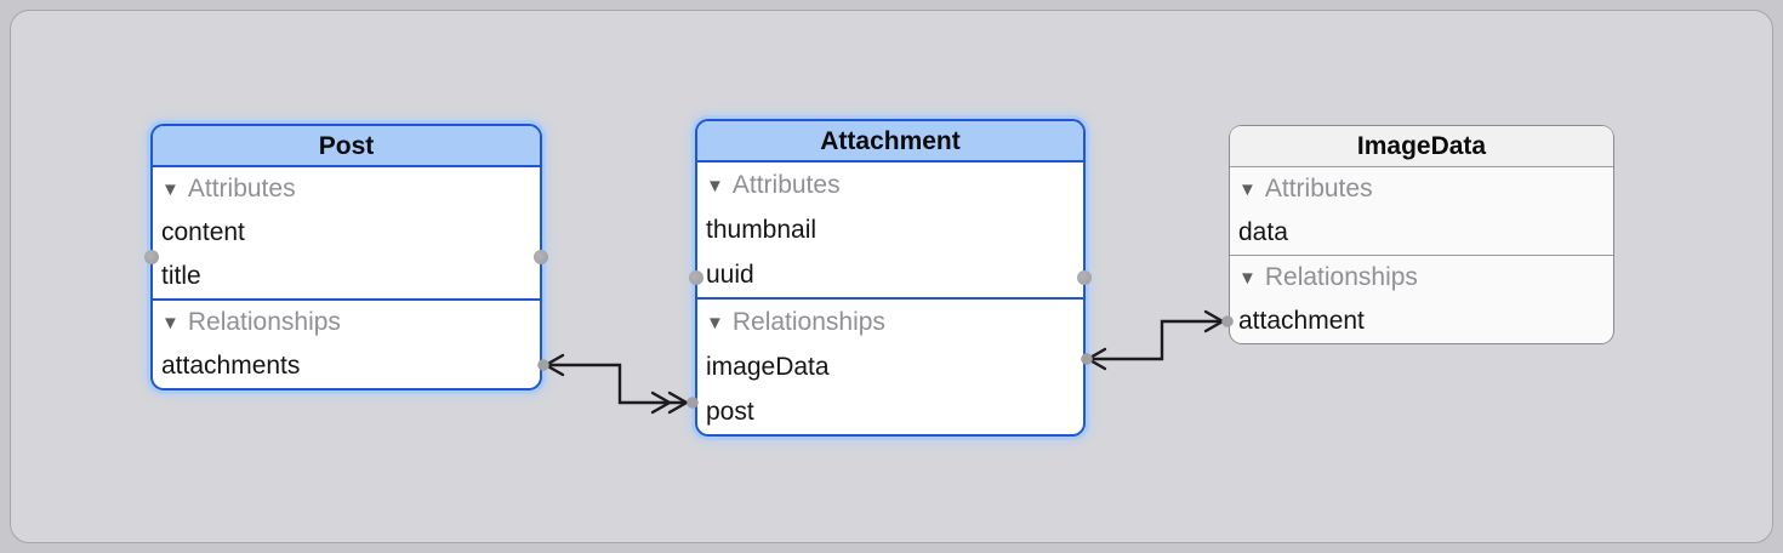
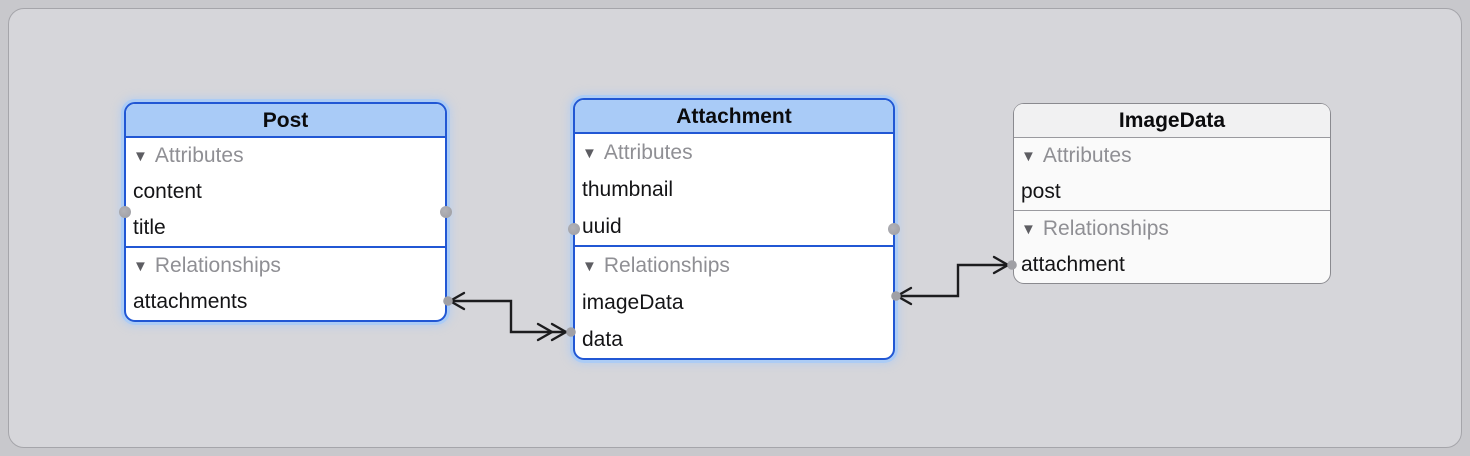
  Post
  ▼ Attributes
  content
  title
  ▼ Relationships
  attachments
  Attachment
  ▼ Attributes
  thumbnail
  uuid
  ▼ Relationships
  imageData
- post
+ data
  ImageData
  ▼ Attributes
- data
+ post
  ▼ Relationships
  attachment
